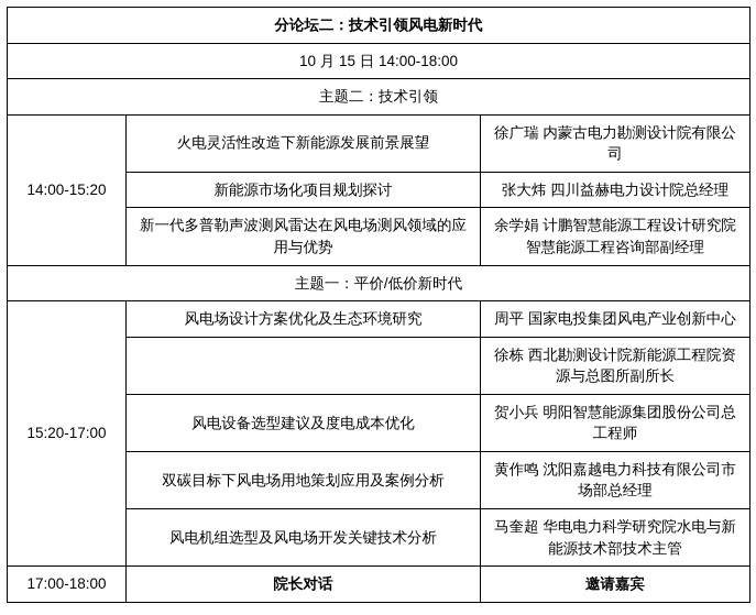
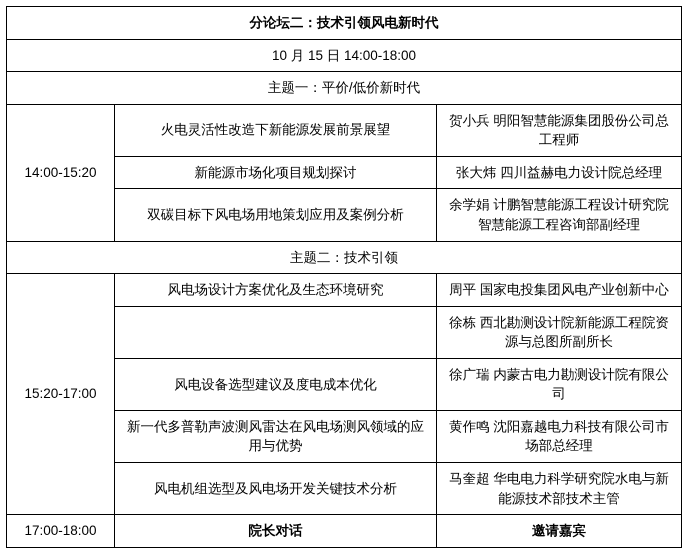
  分论坛二：技术引领风电新时代
  10 月 15 日 14:00-18:00
- 主题二：技术引领
+ 主题一：平价/低价新时代
- 14:00-15:20	火电灵活性改造下新能源发展前景展望	徐广瑞 内蒙古电力勘测设计院有限公司
+ 14:00-15:20	火电灵活性改造下新能源发展前景展望	贺小兵 明阳智慧能源集团股份公司总工程师
  新能源市场化项目规划探讨	张大炜 四川益赫电力设计院总经理
- 新一代多普勒声波测风雷达在风电场测风领域的应用与优势	余学娟 计鹏智慧能源工程设计研究院智慧能源工程咨询部副经理
+ 双碳目标下风电场用地策划应用及案例分析	余学娟 计鹏智慧能源工程设计研究院智慧能源工程咨询部副经理
- 主题一：平价/低价新时代
+ 主题二：技术引领
  15:20-17:00	风电场设计方案优化及生态环境研究	周平 国家电投集团风电产业创新中心
  	徐栋 西北勘测设计院新能源工程院资源与总图所副所长
- 风电设备选型建议及度电成本优化	贺小兵 明阳智慧能源集团股份公司总工程师
+ 风电设备选型建议及度电成本优化	徐广瑞 内蒙古电力勘测设计院有限公司
- 双碳目标下风电场用地策划应用及案例分析	黄作鸣 沈阳嘉越电力科技有限公司市场部总经理
+ 新一代多普勒声波测风雷达在风电场测风领域的应用与优势	黄作鸣 沈阳嘉越电力科技有限公司市场部总经理
  风电机组选型及风电场开发关键技术分析	马奎超 华电电力科学研究院水电与新能源技术部技术主管
  17:00-18:00	院长对话	邀请嘉宾
